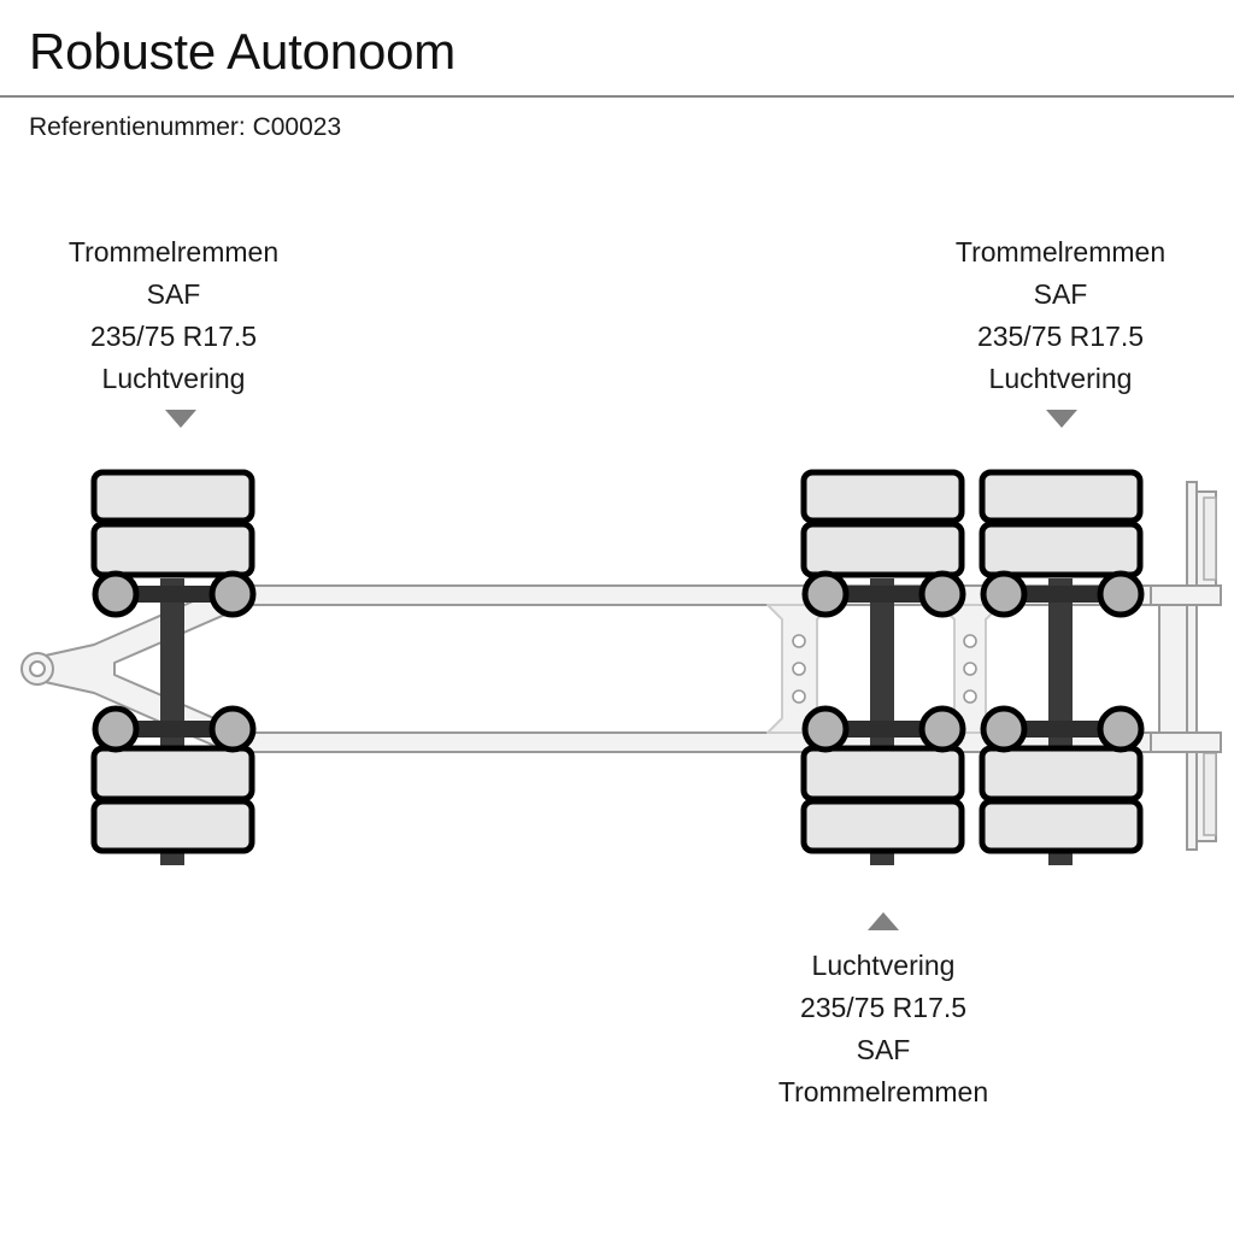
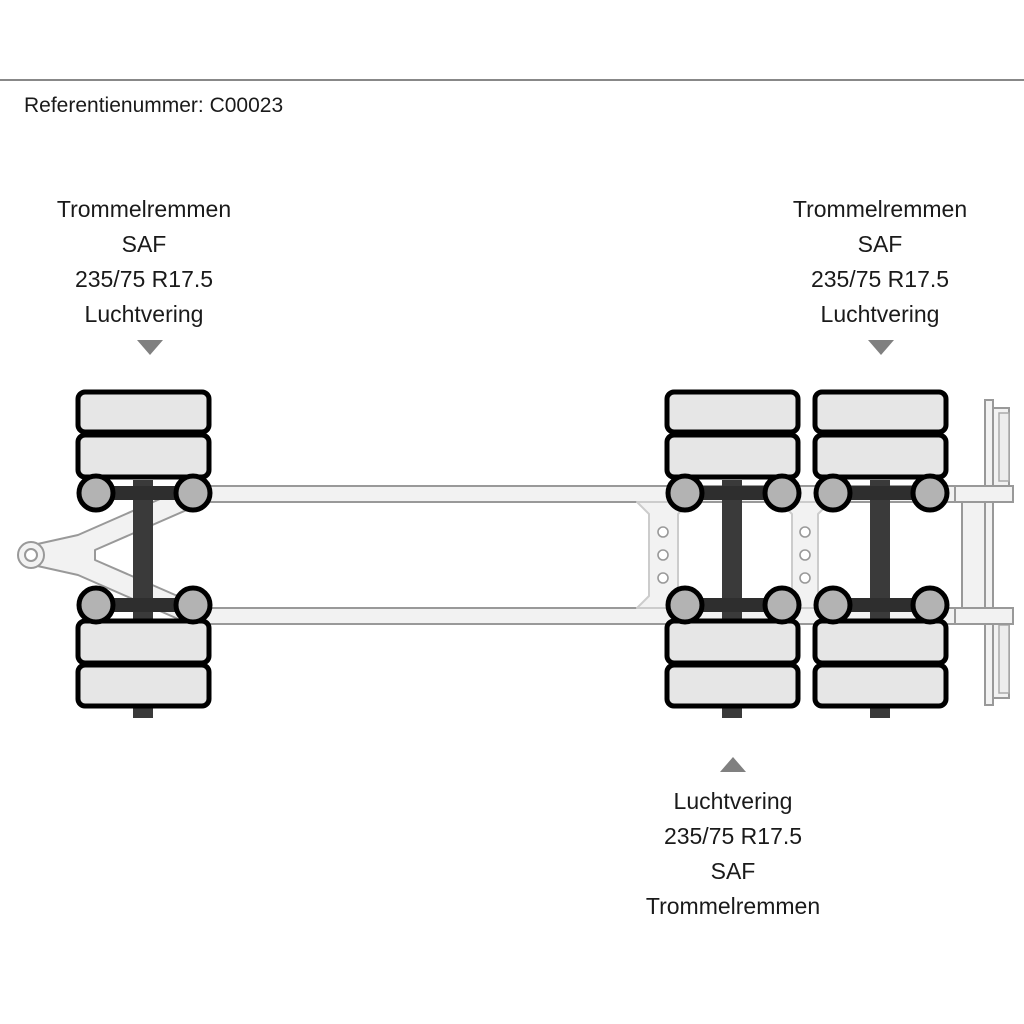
- Robuste Autonoom
  Referentienummer: C00023
  Trommelremmen
  SAF
  235/75 R17.5
  Luchtvering
  Trommelremmen
  SAF
  235/75 R17.5
  Luchtvering
  Luchtvering
  235/75 R17.5
  SAF
  Trommelremmen
